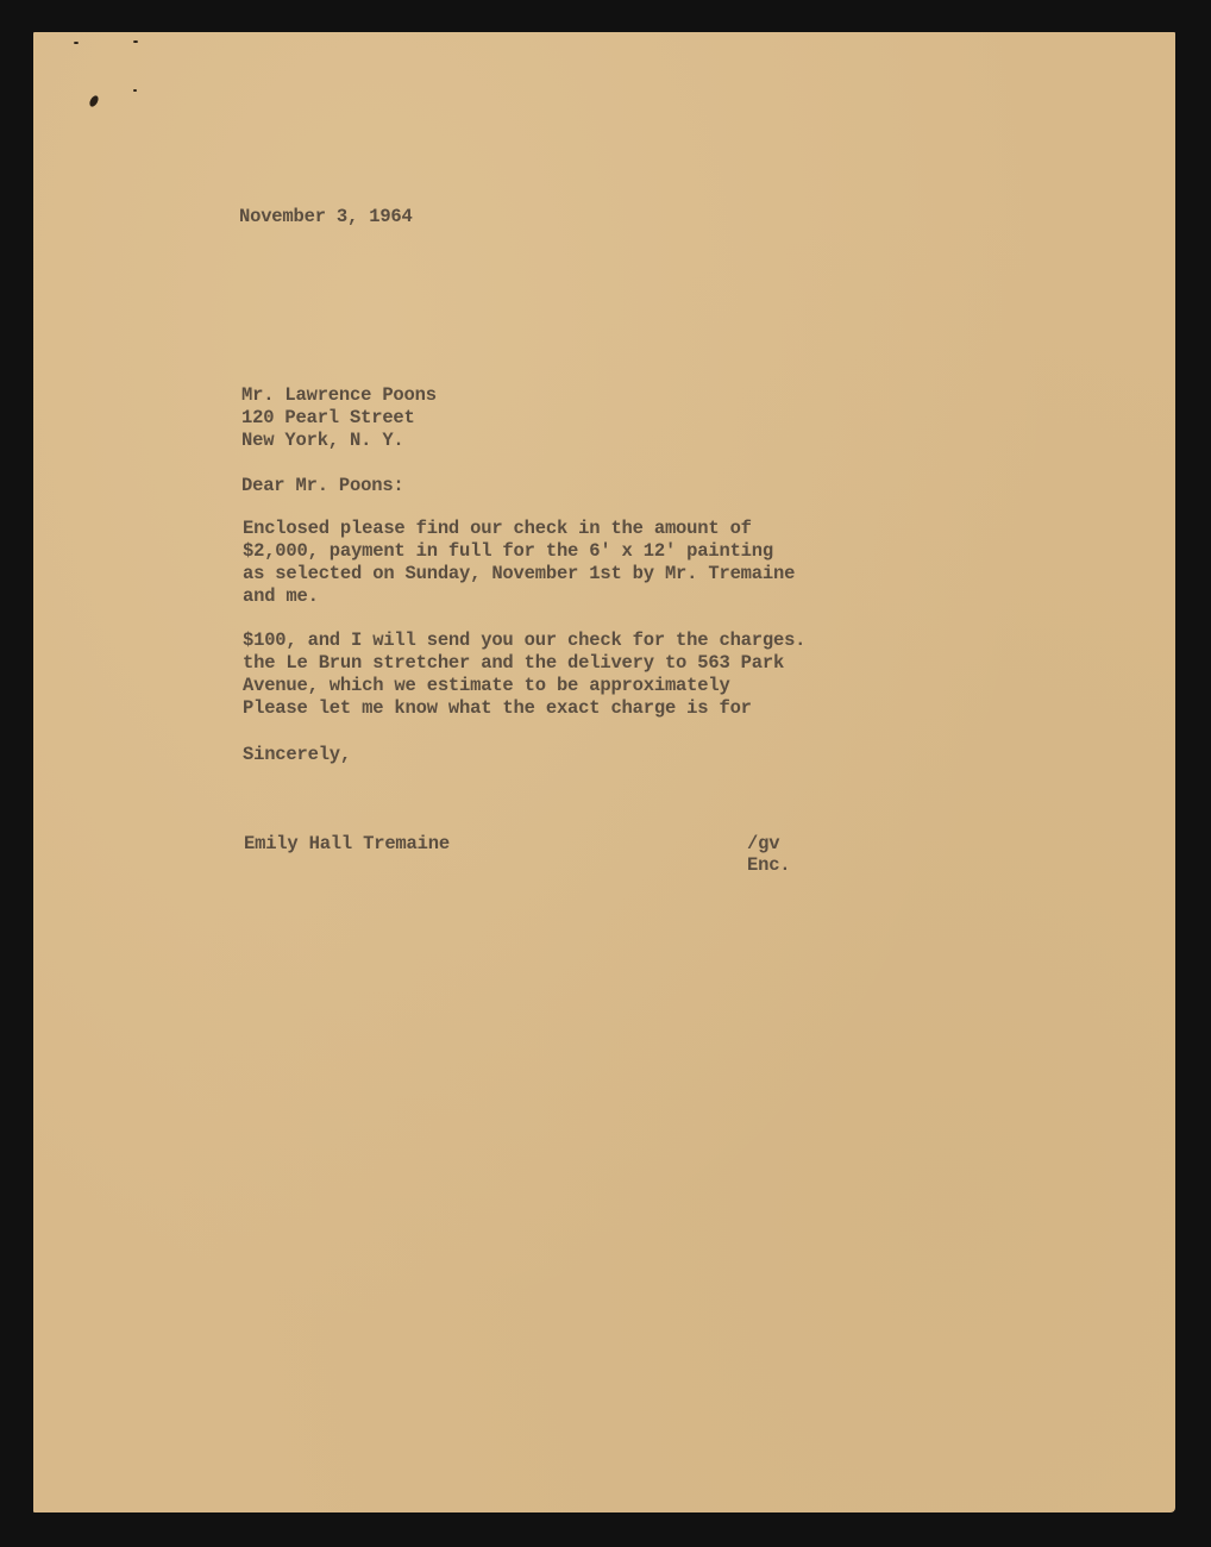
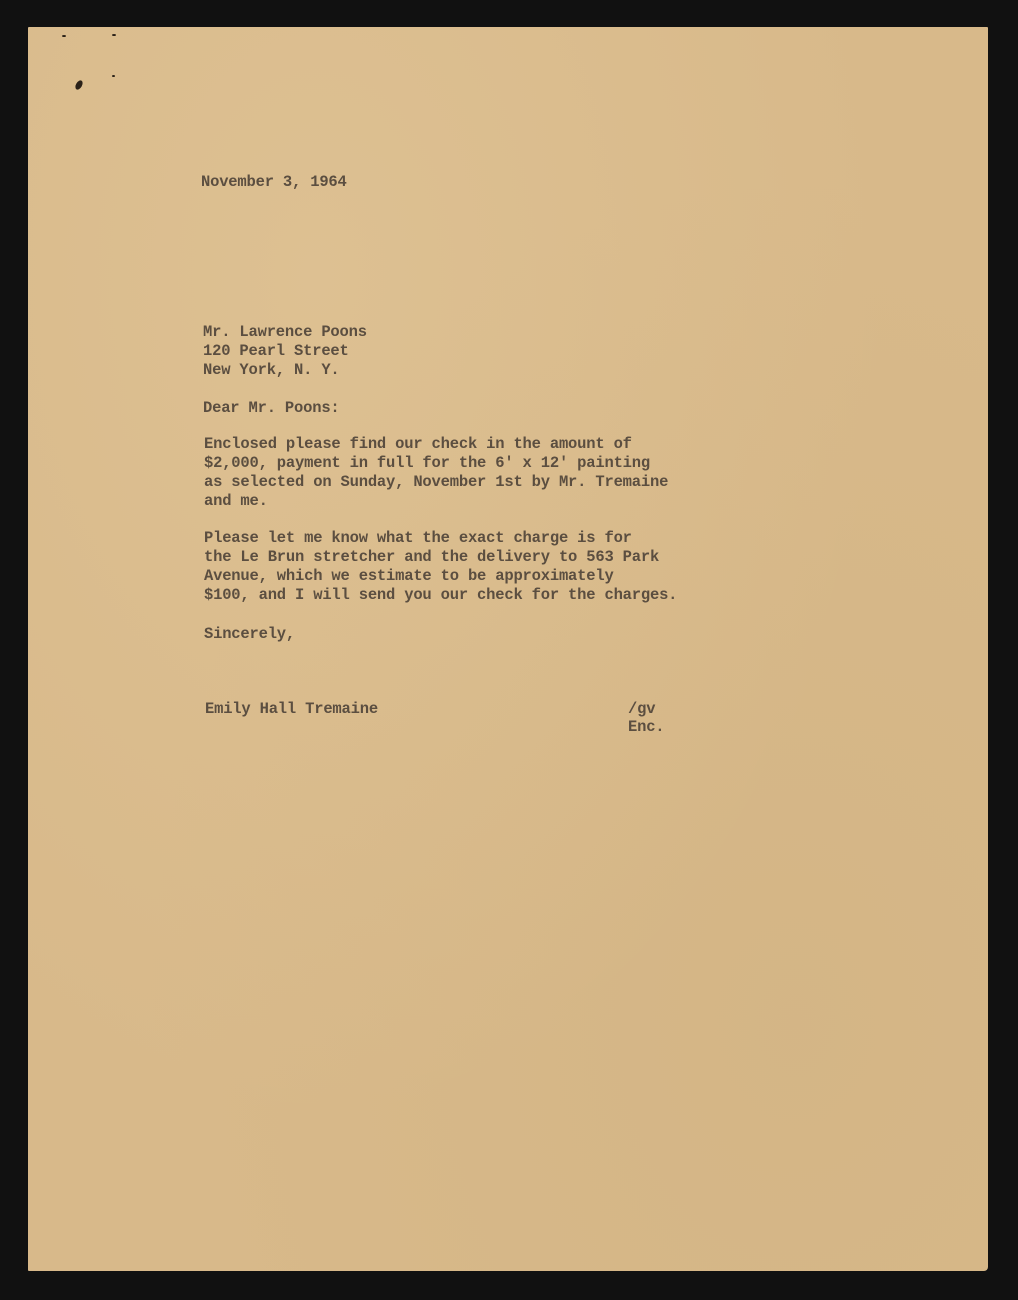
  November 3, 1964
  Mr. Lawrence Poons
  120 Pearl Street
  New York, N. Y.
  Dear Mr. Poons:
  Enclosed please find our check in the amount of
  $2,000, payment in full for the 6' x 12' painting
  as selected on Sunday, November 1st by Mr. Tremaine
  and me.
- $100, and I will send you our check for the charges.
+ Please let me know what the exact charge is for
  the Le Brun stretcher and the delivery to 563 Park
  Avenue, which we estimate to be approximately
- Please let me know what the exact charge is for
+ $100, and I will send you our check for the charges.
  Sincerely,
  Emily Hall Tremaine
  /gv
  Enc.
